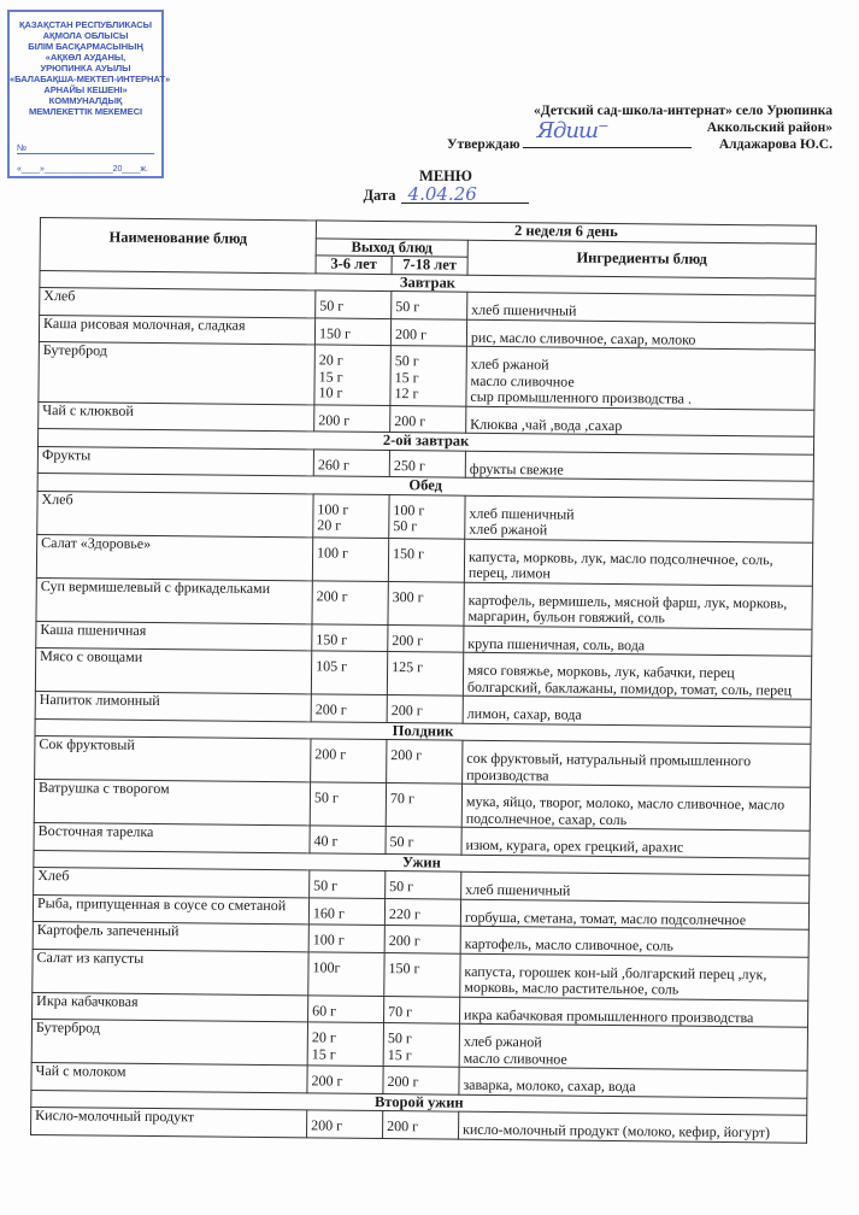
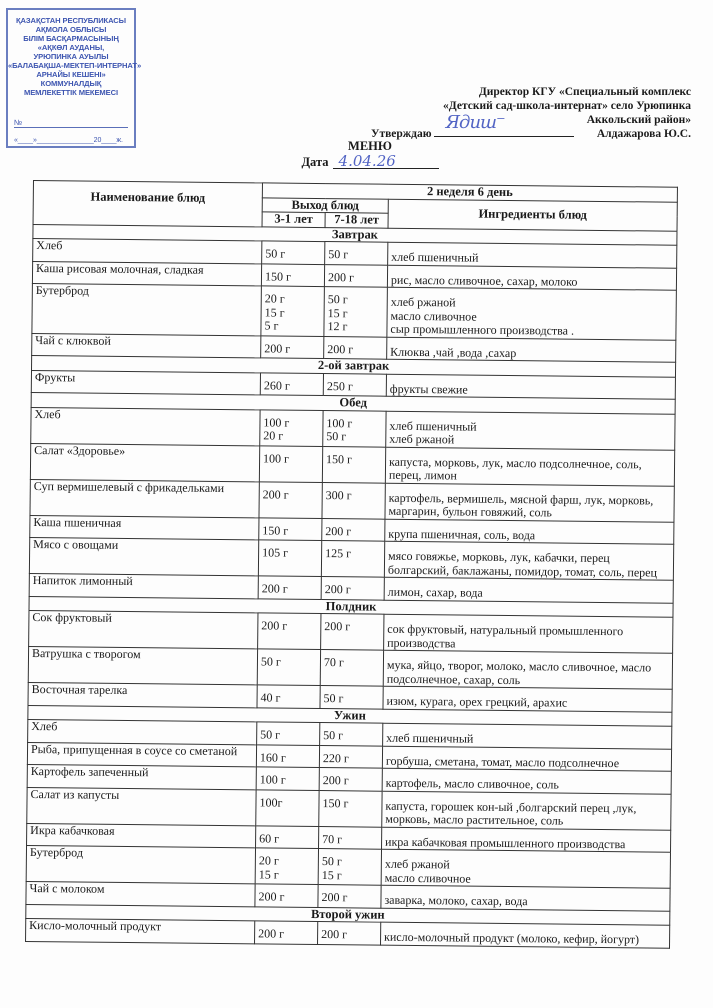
  ҚАЗАҚСТАН РЕСПУБЛИКАСЫ
  АҚМОЛА ОБЛЫСЫ
  БІЛІМ БАСҚАРМАСЫНЫҢ
  «АҚКӨЛ АУДАНЫ,
  УРЮПИНКА АУЫЛЫ
  «БАЛАБАҚША-МЕКТЕП-ИНТЕРНАТ»
  АРНАЙЫ КЕШЕНІ»
  КОММУНАЛДЫҚ
  МЕМЛЕКЕТТІК МЕКЕМЕСІ
  №
+ Директор КГУ «Специальный комплекс
  «Детский сад-школа-интернат» село Урюпинка
  Утверждаю
  Ядиш⁻
  Аккольский район»
  Алдажарова Ю.С.
  МЕНЮ
  Дата
  4.04.26
  Наименование блюд	2 неделя 6 день
  Выход блюд	Ингредиенты блюд
- 3-6 лет	7-18 лет
+ 3-1 лет	7-18 лет
  Завтрак
  Хлеб	50 г	50 г	хлеб пшеничный
  Каша рисовая молочная, сладкая	150 г	200 г	рис, масло сливочное, сахар, молоко
- Бутерброд	20 г15 г10 г	50 г15 г12 г	хлеб ржаноймасло сливочноесыр промышленного производства .
+ Бутерброд	20 г15 г5 г	50 г15 г12 г	хлеб ржаноймасло сливочноесыр промышленного производства .
  Чай с клюквой	200 г	200 г	Клюква ,чай ,вода ,сахар
  2-ой завтрак
  Фрукты	260 г	250 г	фрукты свежие
  Обед
  Хлеб	100 г20 г	100 г50 г	хлеб пшеничныйхлеб ржаной
  Салат «Здоровье»	100 г	150 г	капуста, морковь, лук, масло подсолнечное, соль, перец, лимон
  Суп вермишелевый с фрикадельками	200 г	300 г	картофель, вермишель, мясной фарш, лук, морковь, маргарин, бульон говяжий, соль
  Каша пшеничная	150 г	200 г	крупа пшеничная, соль, вода
  Мясо с овощами	105 г	125 г	мясо говяжье, морковь, лук, кабачки, перец болгарский, баклажаны, помидор, томат, соль, перец
  Напиток лимонный	200 г	200 г	лимон, сахар, вода
  Полдник
  Сок фруктовый	200 г	200 г	сок фруктовый, натуральный промышленного производства
  Ватрушка с творогом	50 г	70 г	мука, яйцо, творог, молоко, масло сливочное, масло подсолнечное, сахар, соль
  Восточная тарелка	40 г	50 г	изюм, курага, орех грецкий, арахис
  Ужин
  Хлеб	50 г	50 г	хлеб пшеничный
  Рыба, припущенная в соусе со сметаной	160 г	220 г	горбуша, сметана, томат, масло подсолнечное
  Картофель запеченный	100 г	200 г	картофель, масло сливочное, соль
  Салат из капусты	100г	150 г	капуста, горошек кон-ый ,болгарский перец ,лук, морковь, масло растительное, соль
  Икра кабачковая	60 г	70 г	икра кабачковая промышленного производства
  Бутерброд	20 г15 г	50 г15 г	хлеб ржаноймасло сливочное
  Чай с молоком	200 г	200 г	заварка, молоко, сахар, вода
  Второй ужин
  Кисло-молочный продукт	200 г	200 г	кисло-молочный продукт (молоко, кефир, йогурт)
